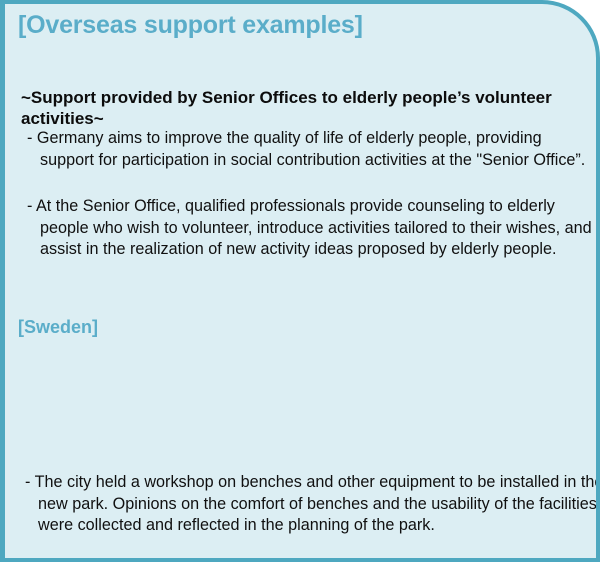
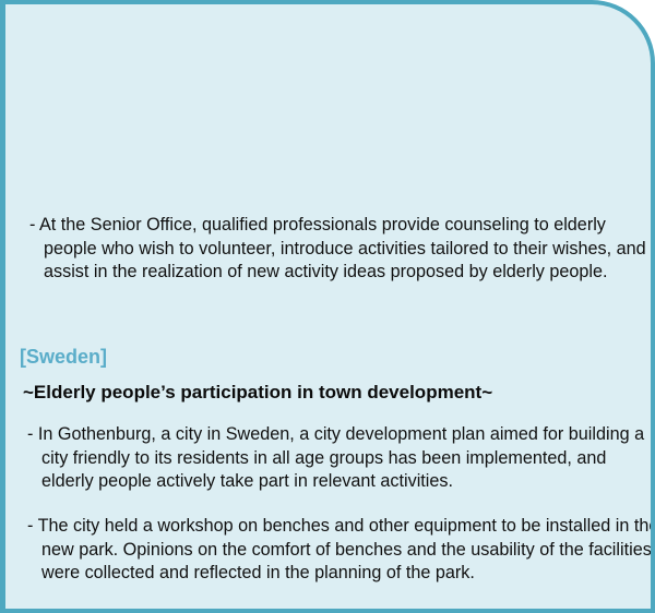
- [Overseas support examples]
- ~Support provided by Senior Offices to elderly people’s volunteer activities~
- - Germany aims to improve the quality of life of elderly people, providing support for participation in social contribution activities at the "Senior Office”.
  - At the Senior Office, qualified professionals provide counseling to elderly people who wish to volunteer, introduce activities tailored to their wishes, and assist in the realization of new activity ideas proposed by elderly people.
  [Sweden]
+ ~Elderly people’s participation in town development~
+ - In Gothenburg, a city in Sweden, a city development plan aimed for building a city friendly to its residents in all age groups has been implemented, and elderly people actively take part in relevant activities.
  - The city held a workshop on benches and other equipment to be installed in th new park. Opinions on the comfort of benches and the usability of the facilities were collected and reflected in the planning of the park.
